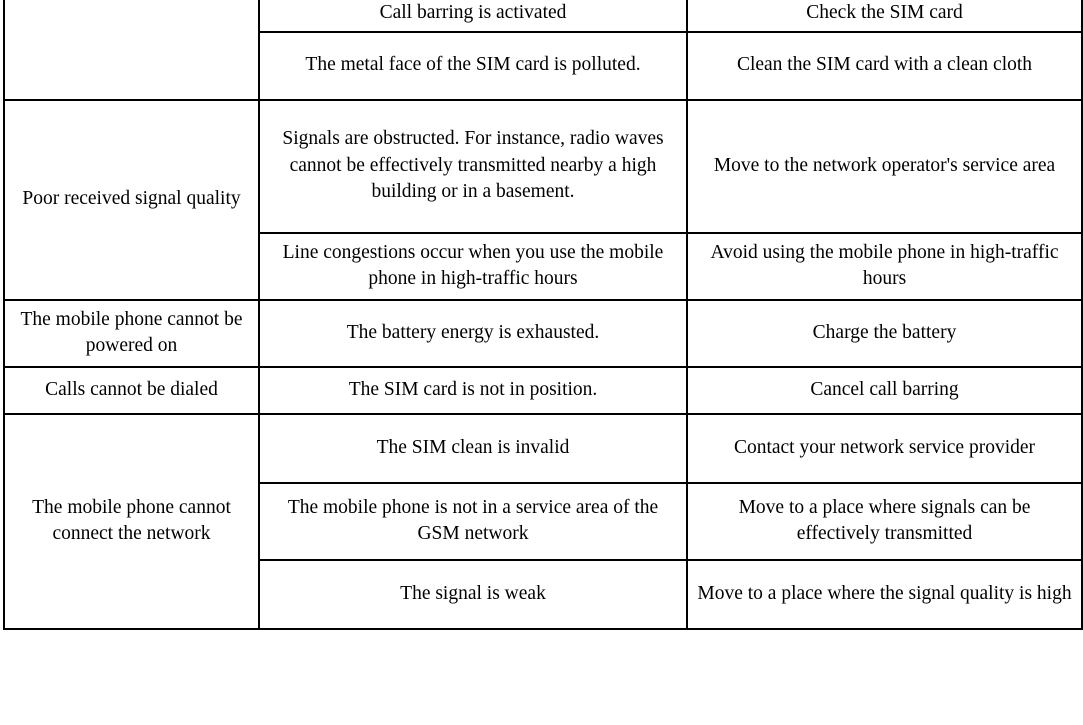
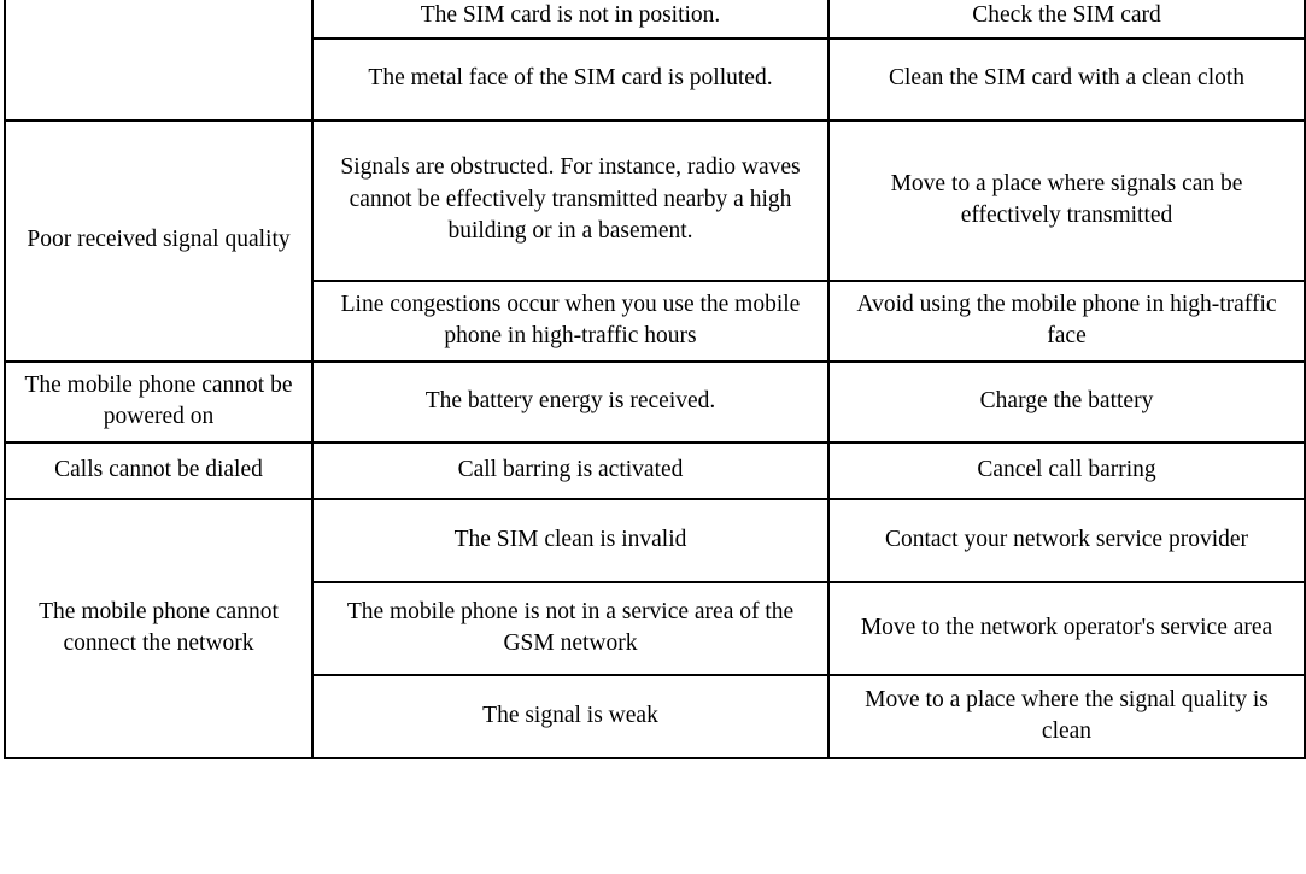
- 	Call barring is activated	Check the SIM card
+ 	The SIM card is not in position.	Check the SIM card
  The metal face of the SIM card is polluted.	Clean the SIM card with a clean cloth
- Poor received signal quality	Signals are obstructed. For instance, radio waves cannot be effectively transmitted nearby a high building or in a basement.	Move to the network operator's service area
+ Poor received signal quality	Signals are obstructed. For instance, radio waves cannot be effectively transmitted nearby a high building or in a basement.	Move to a place where signals can be effectively transmitted
- Line congestions occur when you use the mobile phone in high-traffic hours	Avoid using the mobile phone in high-traffic hours
+ Line congestions occur when you use the mobile phone in high-traffic hours	Avoid using the mobile phone in high-traffic face
- The mobile phone cannot be powered on	The battery energy is exhausted.	Charge the battery
+ The mobile phone cannot be powered on	The battery energy is received.	Charge the battery
- Calls cannot be dialed	The SIM card is not in position.	Cancel call barring
+ Calls cannot be dialed	Call barring is activated	Cancel call barring
  The mobile phone cannot connect the network	The SIM clean is invalid	Contact your network service provider
- The mobile phone is not in a service area of the GSM network	Move to a place where signals can be effectively transmitted
+ The mobile phone is not in a service area of the GSM network	Move to the network operator's service area
- The signal is weak	Move to a place where the signal quality is high
+ The signal is weak	Move to a place where the signal quality is clean
